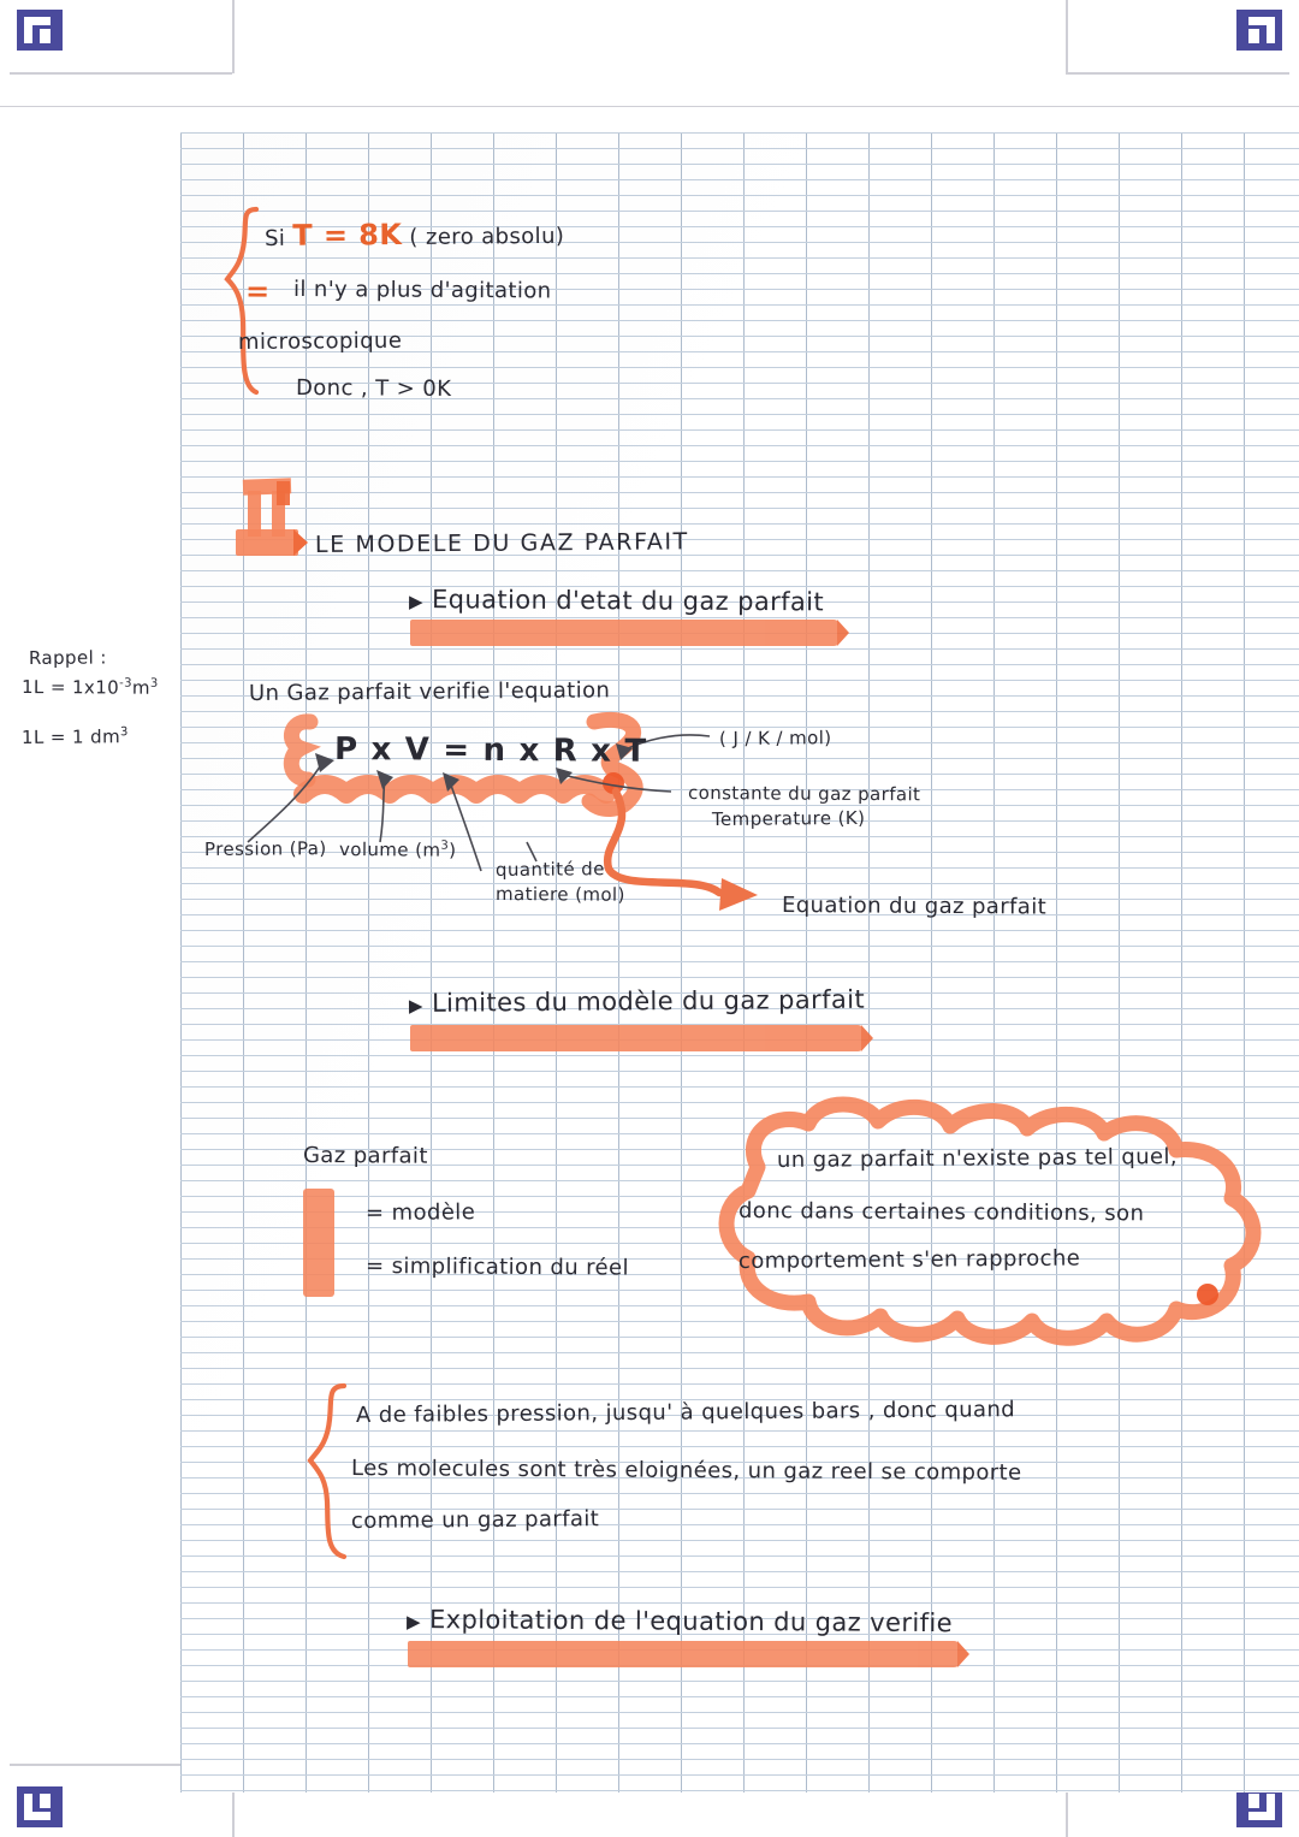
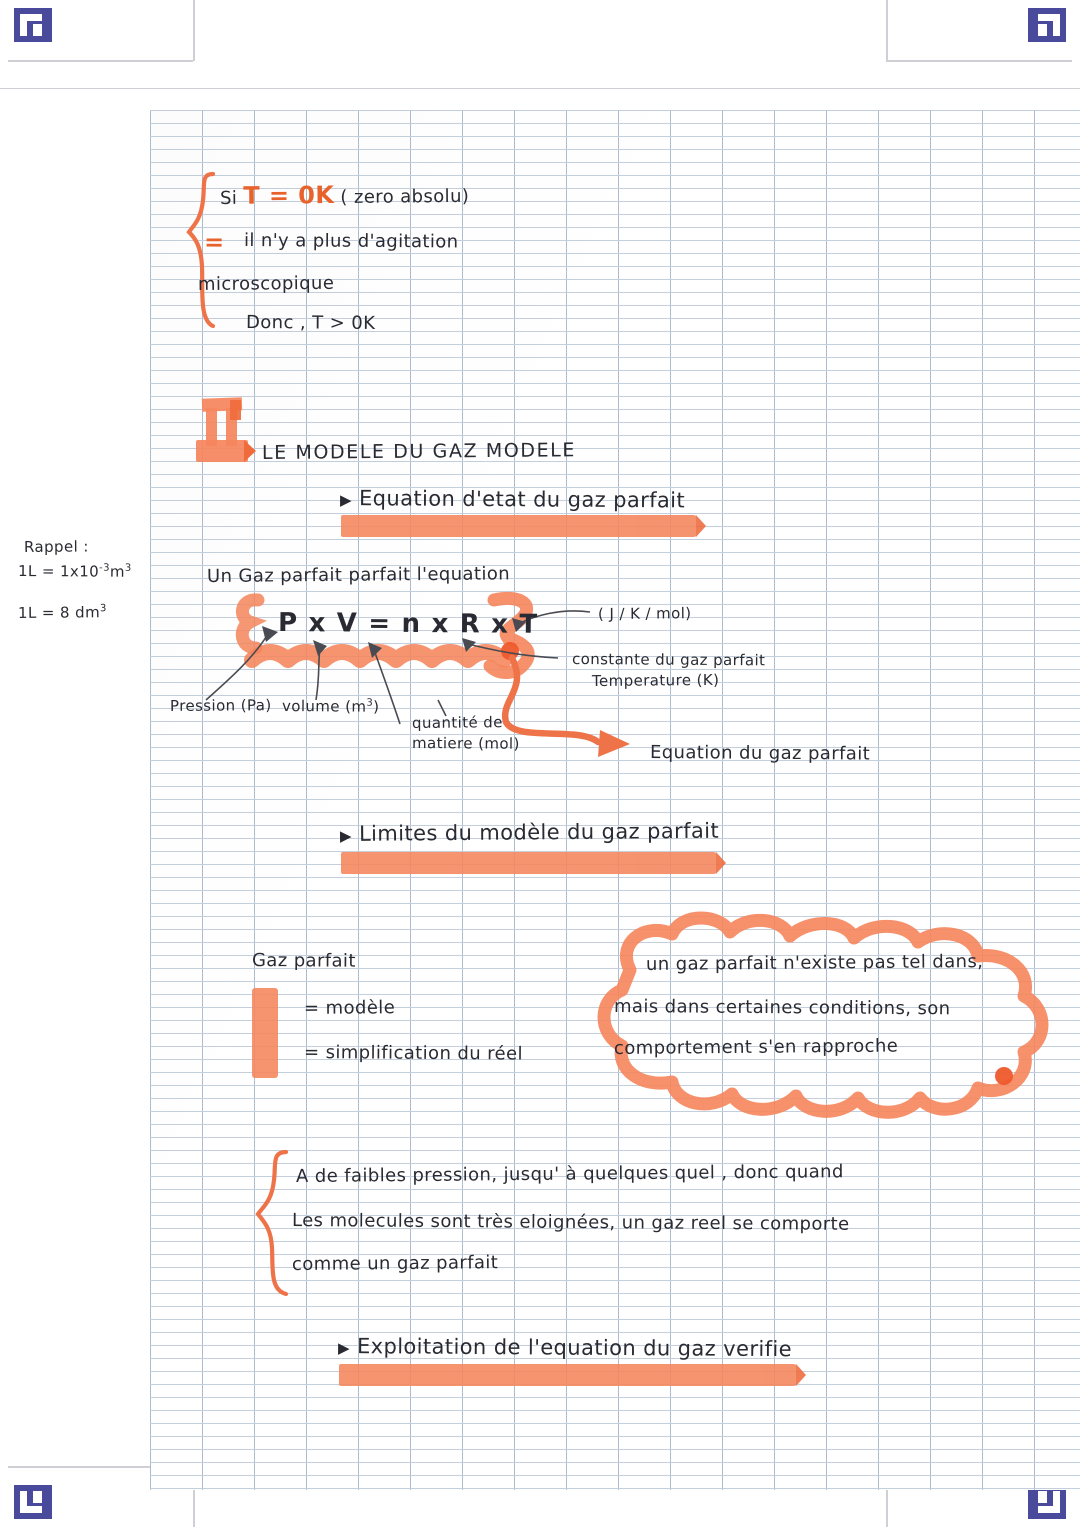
  Rappel :
  1L = 1x10-3m3
- 1L = 1 dm3
+ 1L = 8 dm3
- Si T = 8K ( zero absolu)
+ Si T = 0K ( zero absolu)
  =
  il n'y a plus d'agitation
  microscopique
  Donc , T > 0K
- LE MODELE DU GAZ PARFAIT
+ LE MODELE DU GAZ MODELE
  ▶ Equation d'etat du gaz parfait
- Un Gaz parfait verifie l'equation
+ Un Gaz parfait parfait l'equation
  P x V = n x R x T
  Pression (Pa)
  volume (m3)
  quantité de
  matiere (mol)
  ( J / K / mol)
  constante du gaz parfait
  Temperature (K)
  Equation du gaz parfait
  ▶ Limites du modèle du gaz parfait
  Gaz parfait
  = modèle
  = simplification du réel
- un gaz parfait n'existe pas tel quel,
+ un gaz parfait n'existe pas tel dans,
- donc dans certaines conditions, son
+ mais dans certaines conditions, son
  comportement s'en rapproche
- A de faibles pression, jusqu' à quelques bars , donc quand
+ A de faibles pression, jusqu' à quelques quel , donc quand
  Les molecules sont très eloignées, un gaz reel se comporte
  comme un gaz parfait
  ▶ Exploitation de l'equation du gaz verifie
